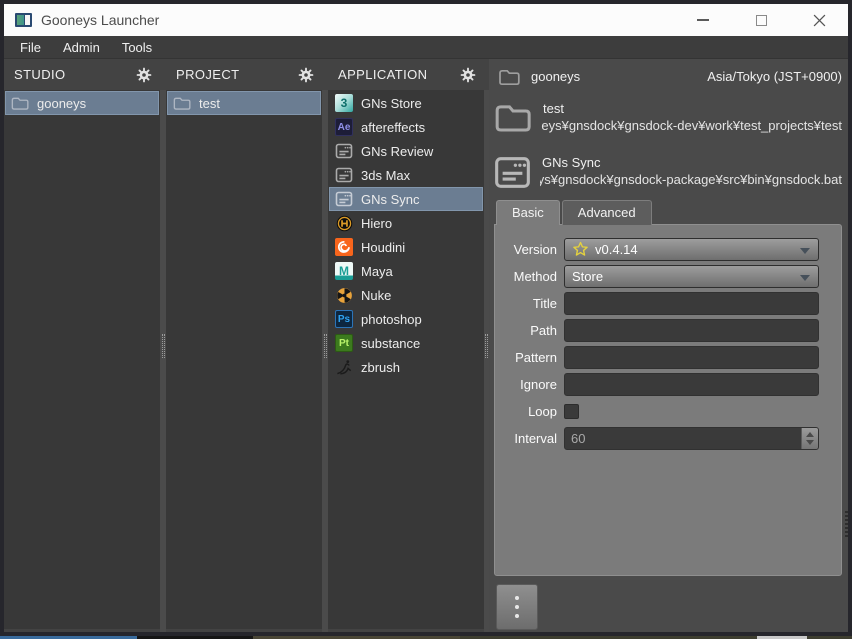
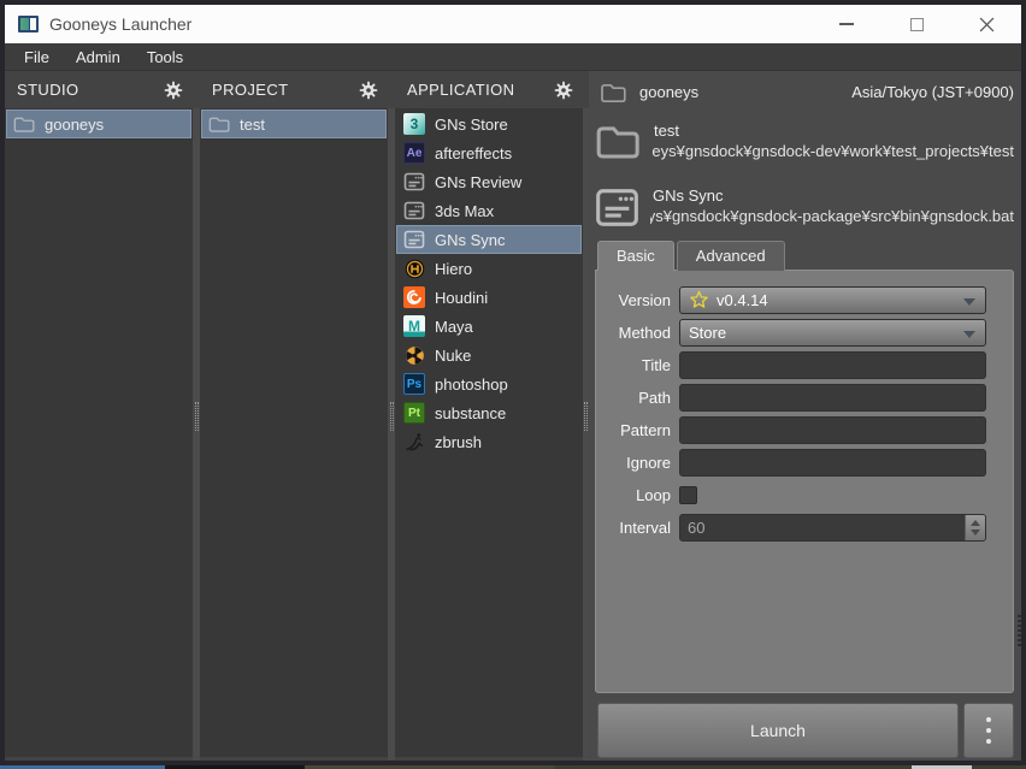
  Gooneys Launcher
  File
  Admin
  Tools
  STUDIO
  gooneys
  PROJECT
  test
  APPLICATION
  3
  GNs Store
  Ae
  aftereffects
  GNs Review
  3ds Max
  GNs Sync
  Hiero
  Houdini
  M
  Maya
  Nuke
  Ps
  photoshop
  Pt
  substance
  zbrush
  gooneys
  Asia/Tokyo (JST+0900)
  test
  eys¥gnsdock¥gnsdock-dev¥work¥test_projects¥test
  GNs Sync
  ys¥gnsdock¥gnsdock-package¥src¥bin¥gnsdock.bat
  Basic
  Advanced
  Version
  v0.4.14
  Method
  Store
  Title
  Path
  Pattern
  Ignore
  Loop
  Interval
  60
+ Launch
